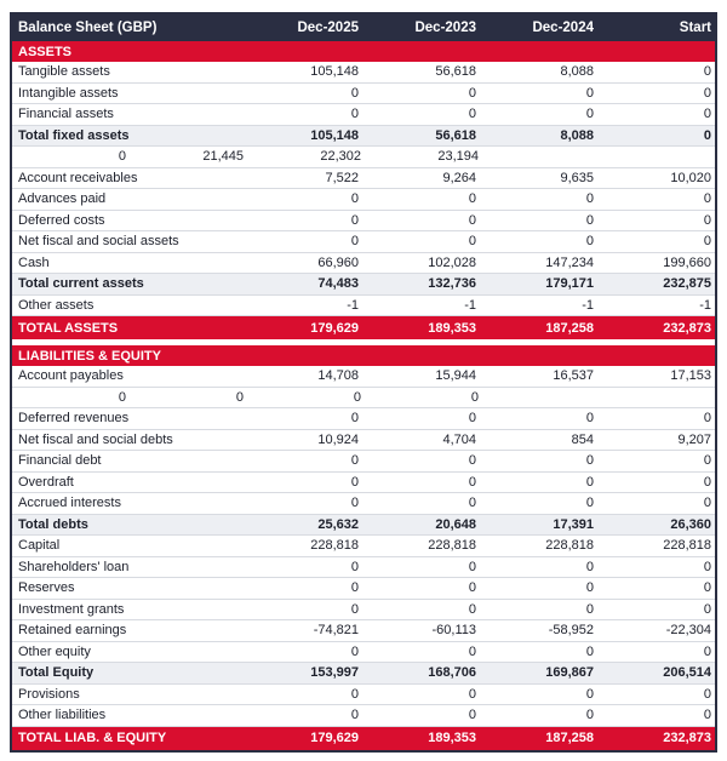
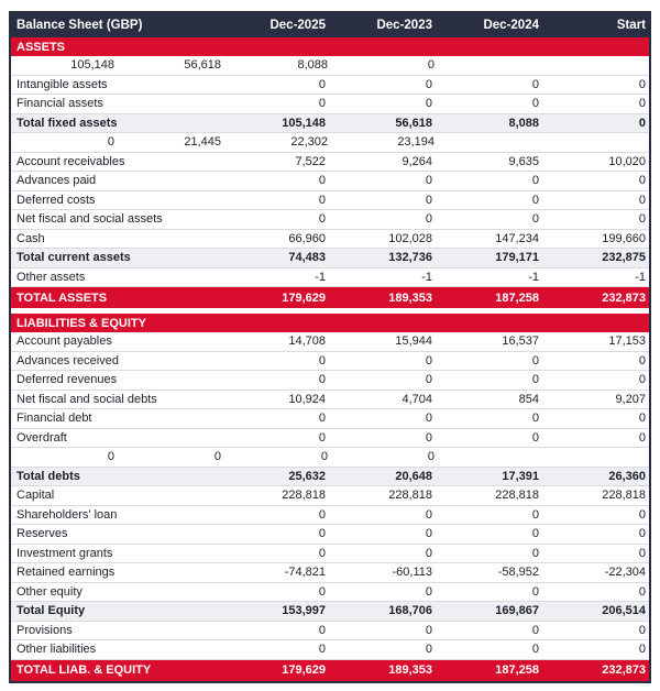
  Balance Sheet (GBP)
  Dec-2025
  Dec-2023
  Dec-2024
  Start
  ASSETS
- Tangible assets
  105,148
  56,618
  8,088
  0
  Intangible assets
  0
  0
  0
  0
  Financial assets
  0
  0
  0
  0
  Total fixed assets
  105,148
  56,618
  8,088
  0
  0
  21,445
  22,302
  23,194
  Account receivables
  7,522
  9,264
  9,635
  10,020
  Advances paid
  0
  0
  0
  0
  Deferred costs
  0
  0
  0
  0
  Net fiscal and social assets
  0
  0
  0
  0
  Cash
  66,960
  102,028
  147,234
  199,660
  Total current assets
  74,483
  132,736
  179,171
  232,875
  Other assets
  -1
  -1
  -1
  -1
  TOTAL ASSETS
  179,629
  189,353
  187,258
  232,873
  LIABILITIES & EQUITY
  Account payables
  14,708
  15,944
  16,537
  17,153
+ Advances received
  0
  0
  0
  0
  Deferred revenues
  0
  0
  0
  0
  Net fiscal and social debts
  10,924
  4,704
  854
  9,207
  Financial debt
  0
  0
  0
  0
  Overdraft
  0
  0
  0
  0
- Accrued interests
  0
  0
  0
  0
  Total debts
  25,632
  20,648
  17,391
  26,360
  Capital
  228,818
  228,818
  228,818
  228,818
  Shareholders' loan
  0
  0
  0
  0
  Reserves
  0
  0
  0
  0
  Investment grants
  0
  0
  0
  0
  Retained earnings
  -74,821
  -60,113
  -58,952
  -22,304
  Other equity
  0
  0
  0
  0
  Total Equity
  153,997
  168,706
  169,867
  206,514
  Provisions
  0
  0
  0
  0
  Other liabilities
  0
  0
  0
  0
  TOTAL LIAB. & EQUITY
  179,629
  189,353
  187,258
  232,873
